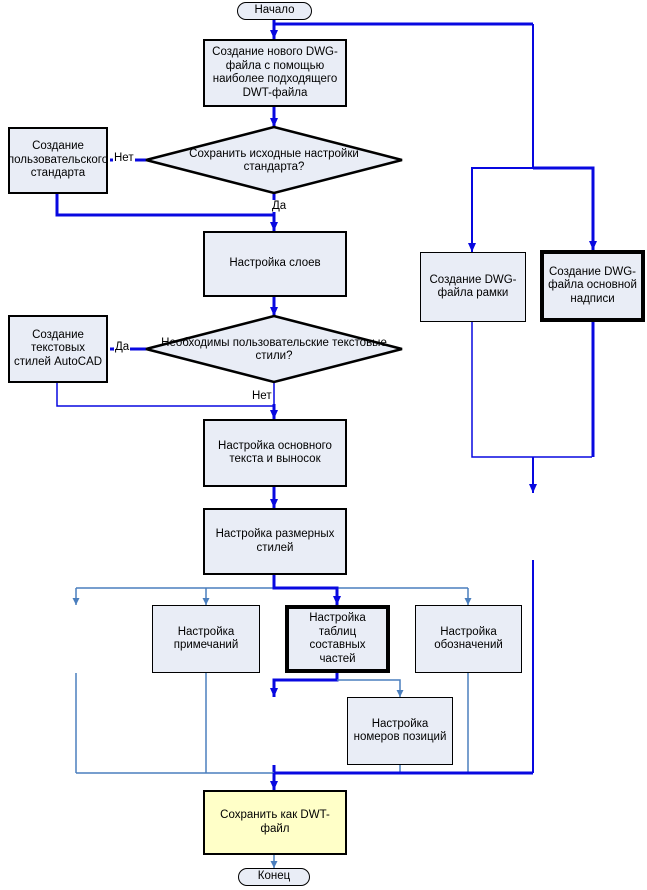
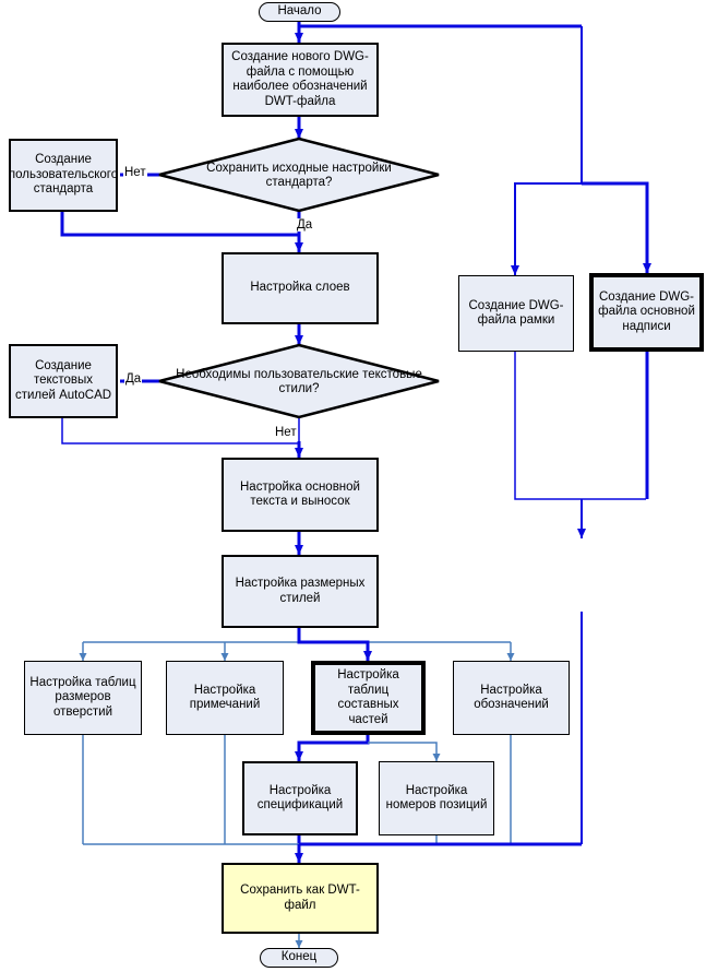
  Начало
  Конец
- Создание нового DWG-файла с помощью наиболее подходящего DWT-файла
+ Создание нового DWG-файла с помощью наиболее обозначений DWT-файла
  Настройка слоев
- Настройка основного текста и выносок
+ Настройка основной текста и выносок
  Настройка размерных стилей
  Сохранить исходные настройки стандарта?
  Необходимы пользовательские текстовые стили?
  Создание пользовательского стандарта
  Создание текстовых стилей AutoCAD
+ Настройка таблиц размеров отверстий
  Настройка примечаний
  Настройка таблиц составных частей
  Настройка обозначений
+ Настройка спецификаций
  Настройка номеров позиций
  Создание DWG-файла рамки
  Создание DWG-файла основной надписи
  Сохранить как DWT-файл
  Нет
  Да
  Да
  Нет
